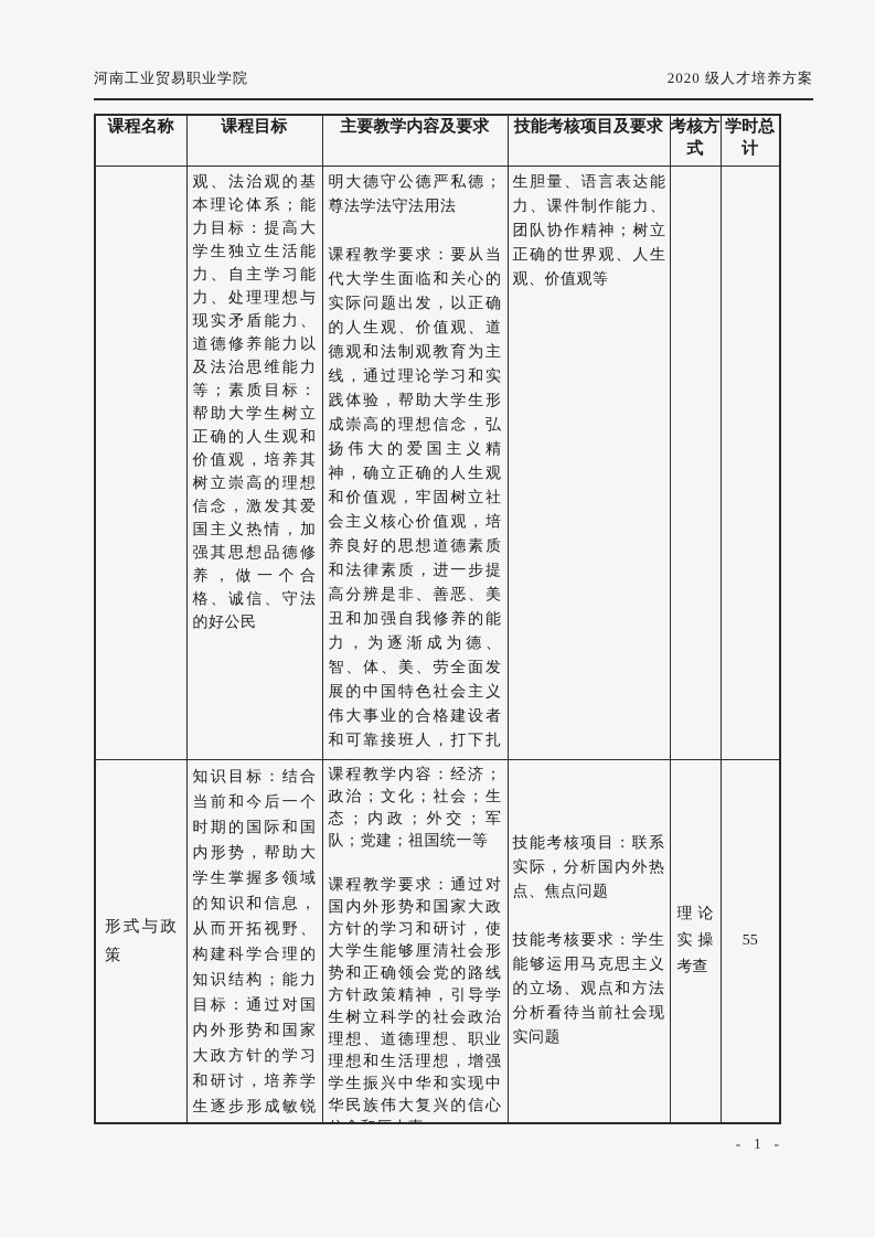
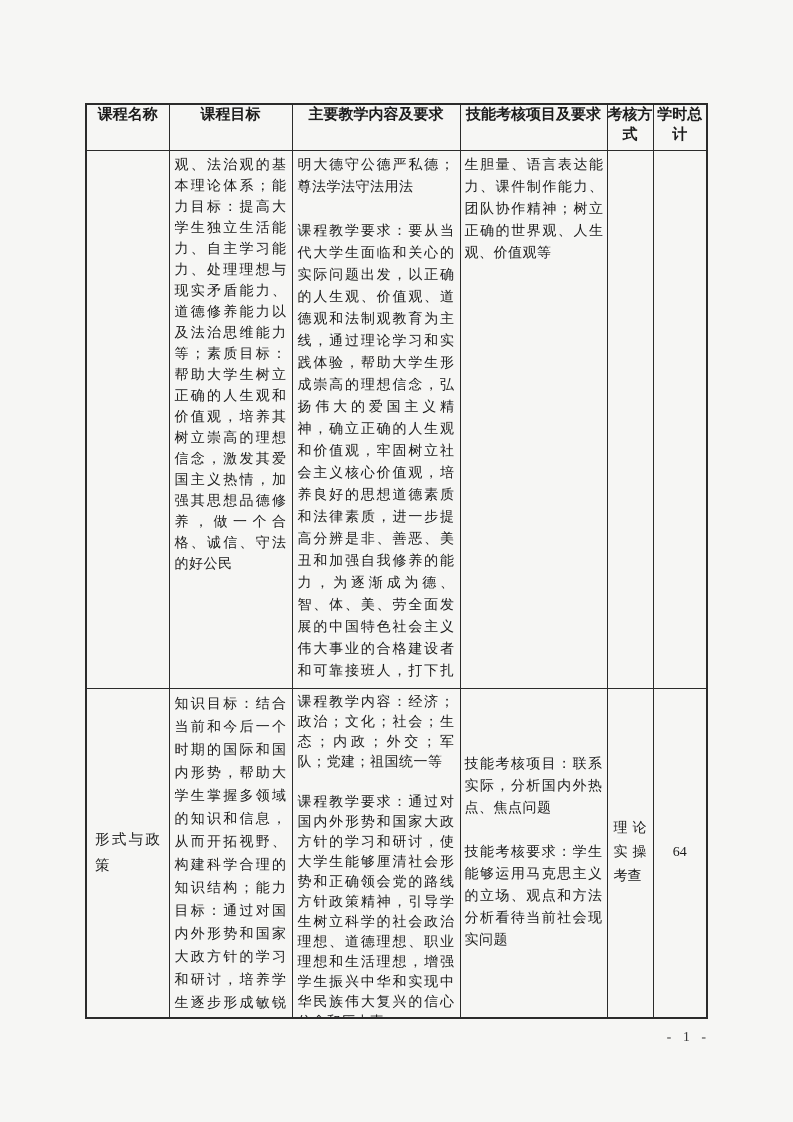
- 河南工业贸易职业学院
- 2020 级人才培养方案
  课程名称	课程目标	主要教学内容及要求	技能考核项目及要求	考核方式	学时总计
  	观、法治观的基本理论体系；能力目标：提高大学生独立生活能力、自主学习能力、处理理想与现实矛盾能力、道德修养能力以及法治思维能力等；素质目标：帮助大学生树立正确的人生观和价值观，培养其树立崇高的理想信念，激发其爱国主义热情，加强其思想品德修养，做一个合格、诚信、守法的好公民	明大德守公德严私德；尊法学法守法用法 课程教学要求：要从当代大学生面临和关心的实际问题出发，以正确的人生观、价值观、道德观和法制观教育为主线，通过理论学习和实践体验，帮助大学生形成崇高的理想信念，弘扬伟大的爱国主义精神，确立正确的人生观和价值观，牢固树立社会主义核心价值观，培养良好的思想道德素质和法律素质，进一步提高分辨是非、善恶、美丑和加强自我修养的能力，为逐渐成为德、智、体、美、劳全面发展的中国特色社会主义伟大事业的合格建设者和可靠接班人，打下扎	生胆量、语言表达能力、课件制作能力、团队协作精神；树立正确的世界观、人生观、价值观等
- 形式与政策	知识目标：结合当前和今后一个时期的国际和国内形势，帮助大学生掌握多领域的知识和信息，从而开拓视野、构建科学合理的知识结构；能力目标：通过对国内外形势和国家大政方针的学习和研讨，培养学生逐步形成敏锐	课程教学内容：经济；政治；文化；社会；生态；内政；外交；军队；党建；祖国统一等 课程教学要求：通过对国内外形势和国家大政方针的学习和研讨，使大学生能够厘清社会形势和正确领会党的路线方针政策精神，引导学生树立科学的社会政治理想、道德理想、职业理想和生活理想，增强学生振兴中华和实现中华民族伟大复兴的信心	技能考核项目：联系实际，分析国内外热点、焦点问题 技能考核要求：学生能够运用马克思主义的立场、观点和方法分析看待当前社会现实问题	理论实操考查	55
+ 形式与政策	知识目标：结合当前和今后一个时期的国际和国内形势，帮助大学生掌握多领域的知识和信息，从而开拓视野、构建科学合理的知识结构；能力目标：通过对国内外形势和国家大政方针的学习和研讨，培养学生逐步形成敏锐	课程教学内容：经济；政治；文化；社会；生态；内政；外交；军队；党建；祖国统一等 课程教学要求：通过对国内外形势和国家大政方针的学习和研讨，使大学生能够厘清社会形势和正确领会党的路线方针政策精神，引导学生树立科学的社会政治理想、道德理想、职业理想和生活理想，增强学生振兴中华和实现中华民族伟大复兴的信心	技能考核项目：联系实际，分析国内外热点、焦点问题 技能考核要求：学生能够运用马克思主义的立场、观点和方法分析看待当前社会现实问题	理论实操考查	64
  - 1 -
